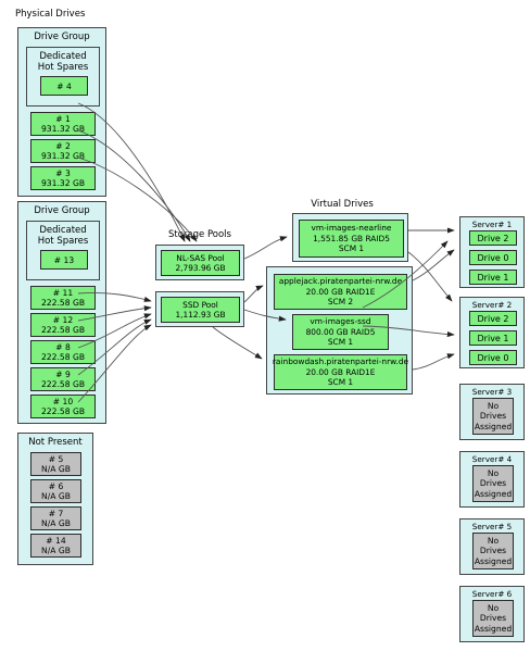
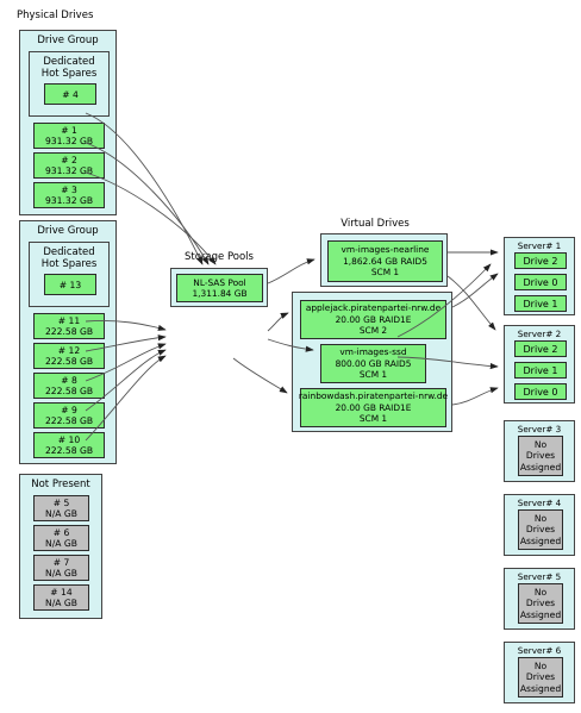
  Physical Drives
  Storage Pools
  Virtual Drives
  Drive Group
  Dedicated
  Hot Spares
  # 4
  # 1
  931.32 GB
  # 2
  931.32 GB
  # 3
  931.32 GB
  Drive Group
  Dedicated
  Hot Spares
  # 13
  # 11
  222.58 GB
  # 12
  222.58 GB
  # 8
  222.58 GB
  # 9
  222.58 GB
  # 10
  222.58 GB
  Not Present
  # 5
  N/A GB
  # 6
  N/A GB
  # 7
  N/A GB
  # 14
  N/A GB
  NL-SAS Pool
- 2,793.96 GB
+ 1,311.84 GB
- SSD Pool
- 1,112.93 GB
  vm-images-nearline
- 1,551.85 GB RAID5
+ 1,862.64 GB RAID5
  SCM 1
  applejack.piratenpartei-nrw.de
  20.00 GB RAID1E
  SCM 2
  vm-images-ssd
  800.00 GB RAID5
  SCM 1
  rainbowdash.piratenpartei-nrw.de
  20.00 GB RAID1E
  SCM 1
  Server# 1
  Drive 2
  Drive 0
  Drive 1
  Server# 2
  Drive 2
  Drive 1
  Drive 0
  Server# 3
  No
  Drives
  Assigned
  Server# 4
  No
  Drives
  Assigned
  Server# 5
  No
  Drives
  Assigned
  Server# 6
  No
  Drives
  Assigned
